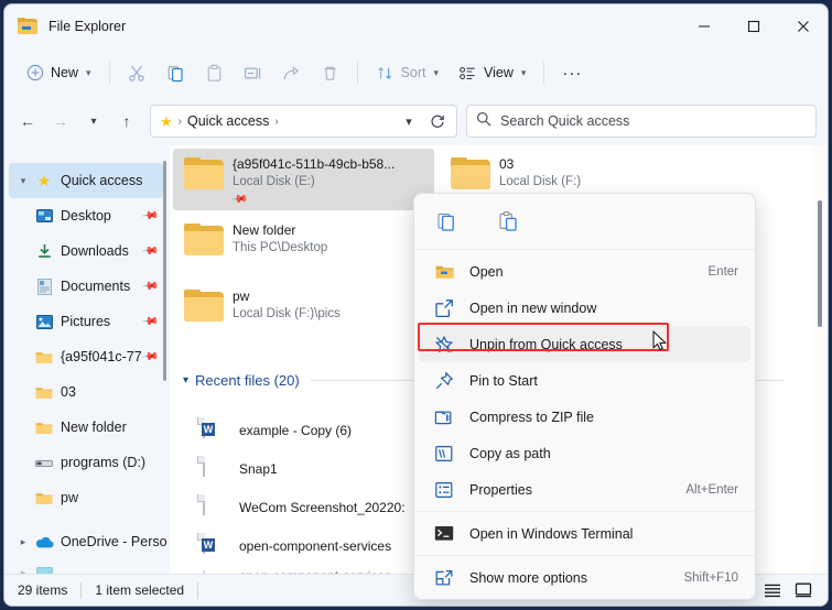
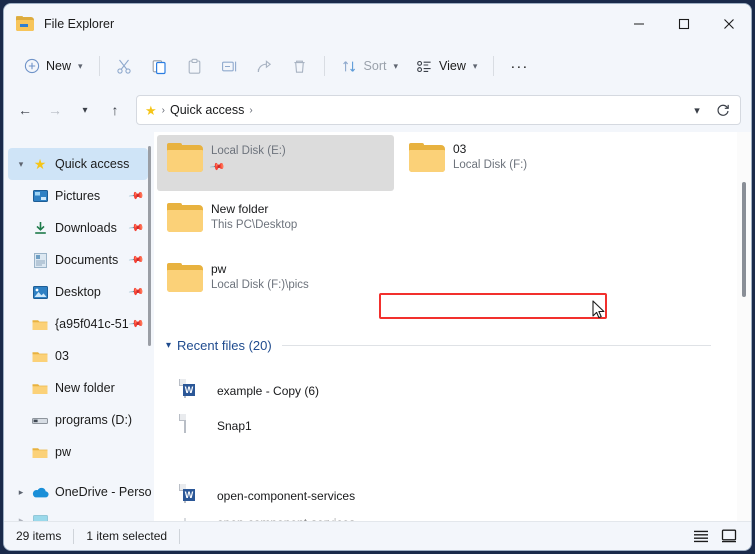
  File Explorer
  New
  ▾
  Sort
  ▾
  View
  ▾
  ···
  ←
  →
  ▾
  ↑
  ★
  ›
  Quick access
  ›
  ▾
- Search Quick access
  ▾
  ★
  Quick access
- Desktop
+ Pictures
  Downloads
  Documents
- Pictures
+ Desktop
- {a95f041c-77
+ {a95f041c-51
  03
  New folder
  programs (D:)
  pw
  ▸
  OneDrive - Perso
  ▸
- {a95f041c-511b-49cb-b58...
  Local Disk (E:)
  03
  Local Disk (F:)
  New folder
  This PC\Desktop
  pw
  Local Disk (F:)\pics
  ▾
  Recent files (20)
  W
  example - Copy (6)
  Snap1
- WeCom Screenshot_20220:
  W
  open-component-services
  29 items
  1 item selected
- Open
- Enter
- Open in new window
- Unpin from Quick access
- Pin to Start
- Compress to ZIP file
- Copy as path
- Properties
- Alt+Enter
- Open in Windows Terminal
- Show more options
- Shift+F10
